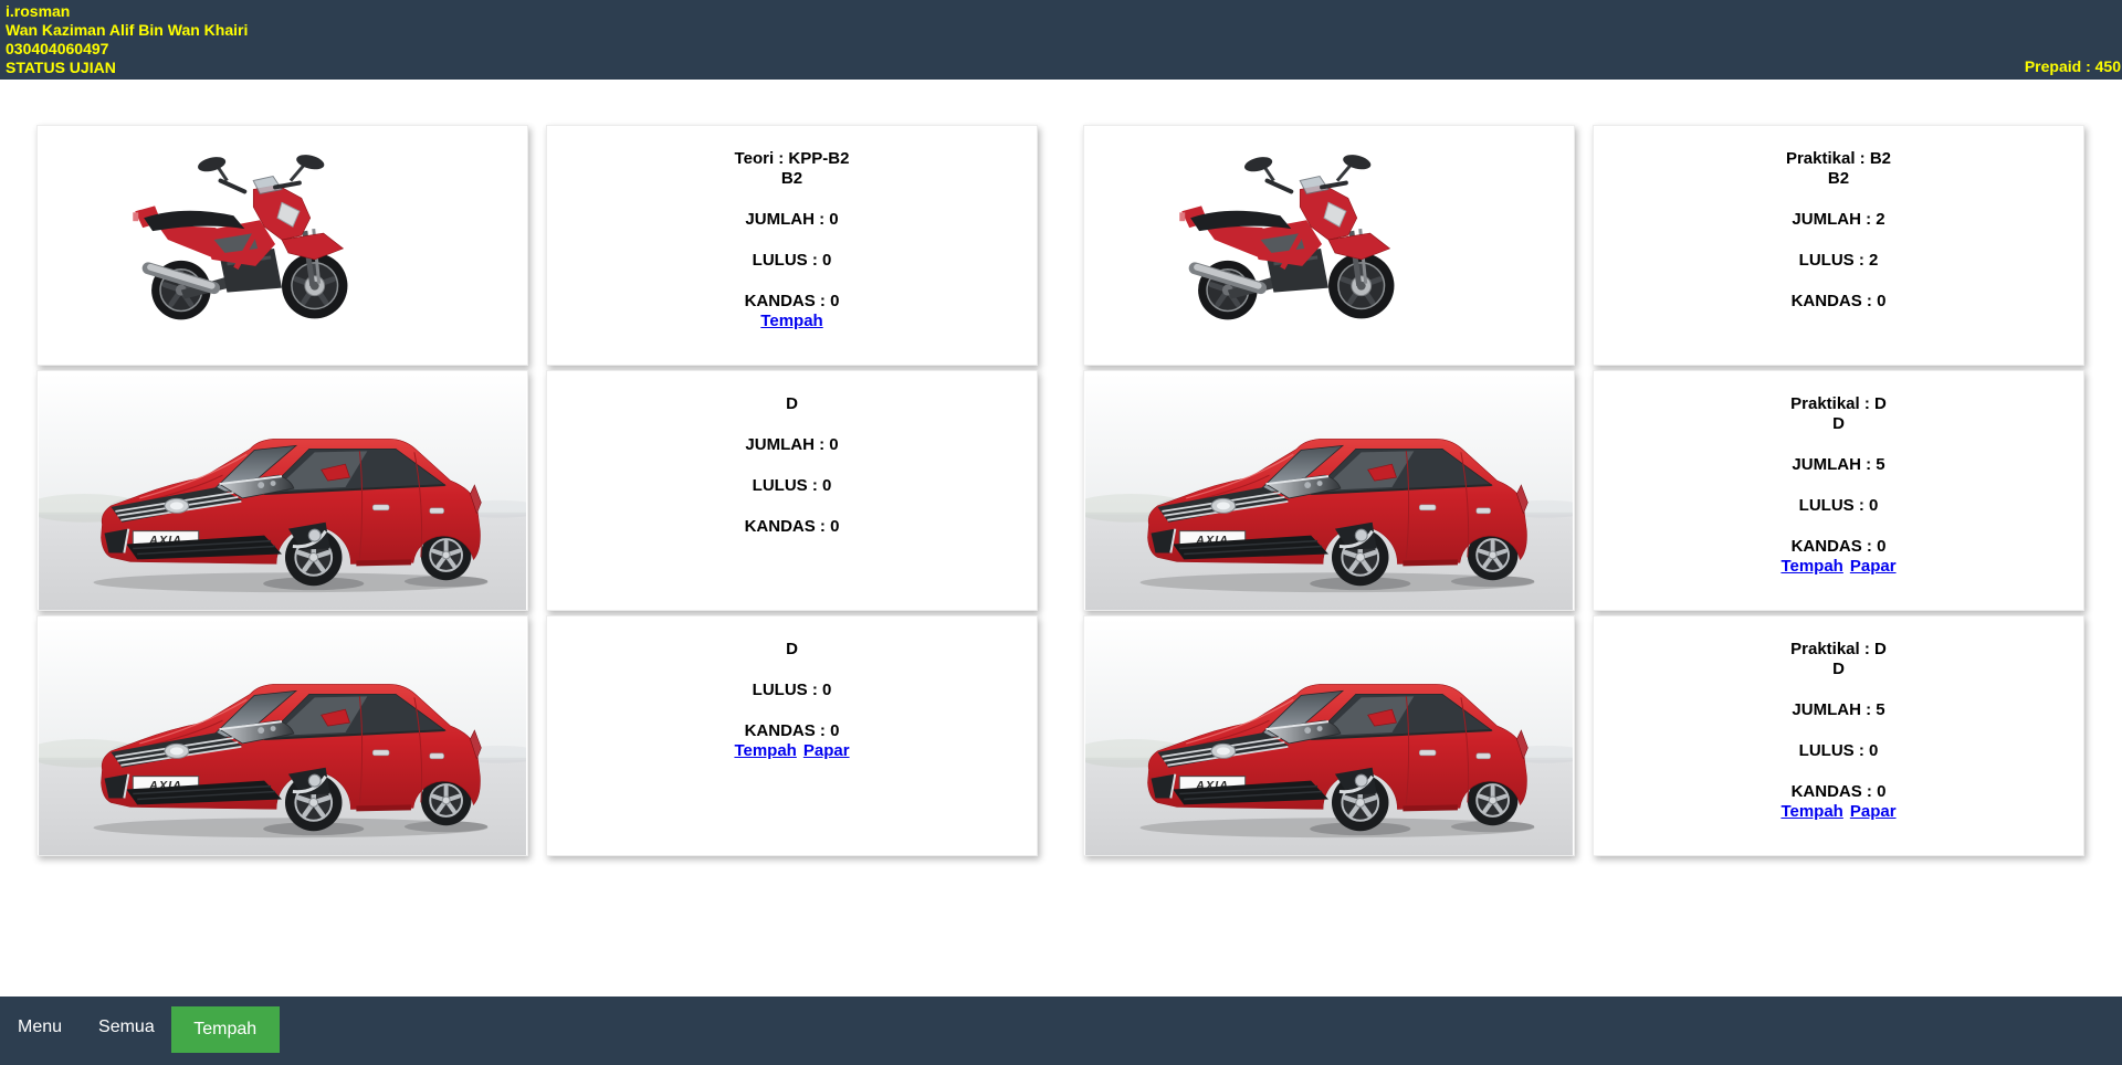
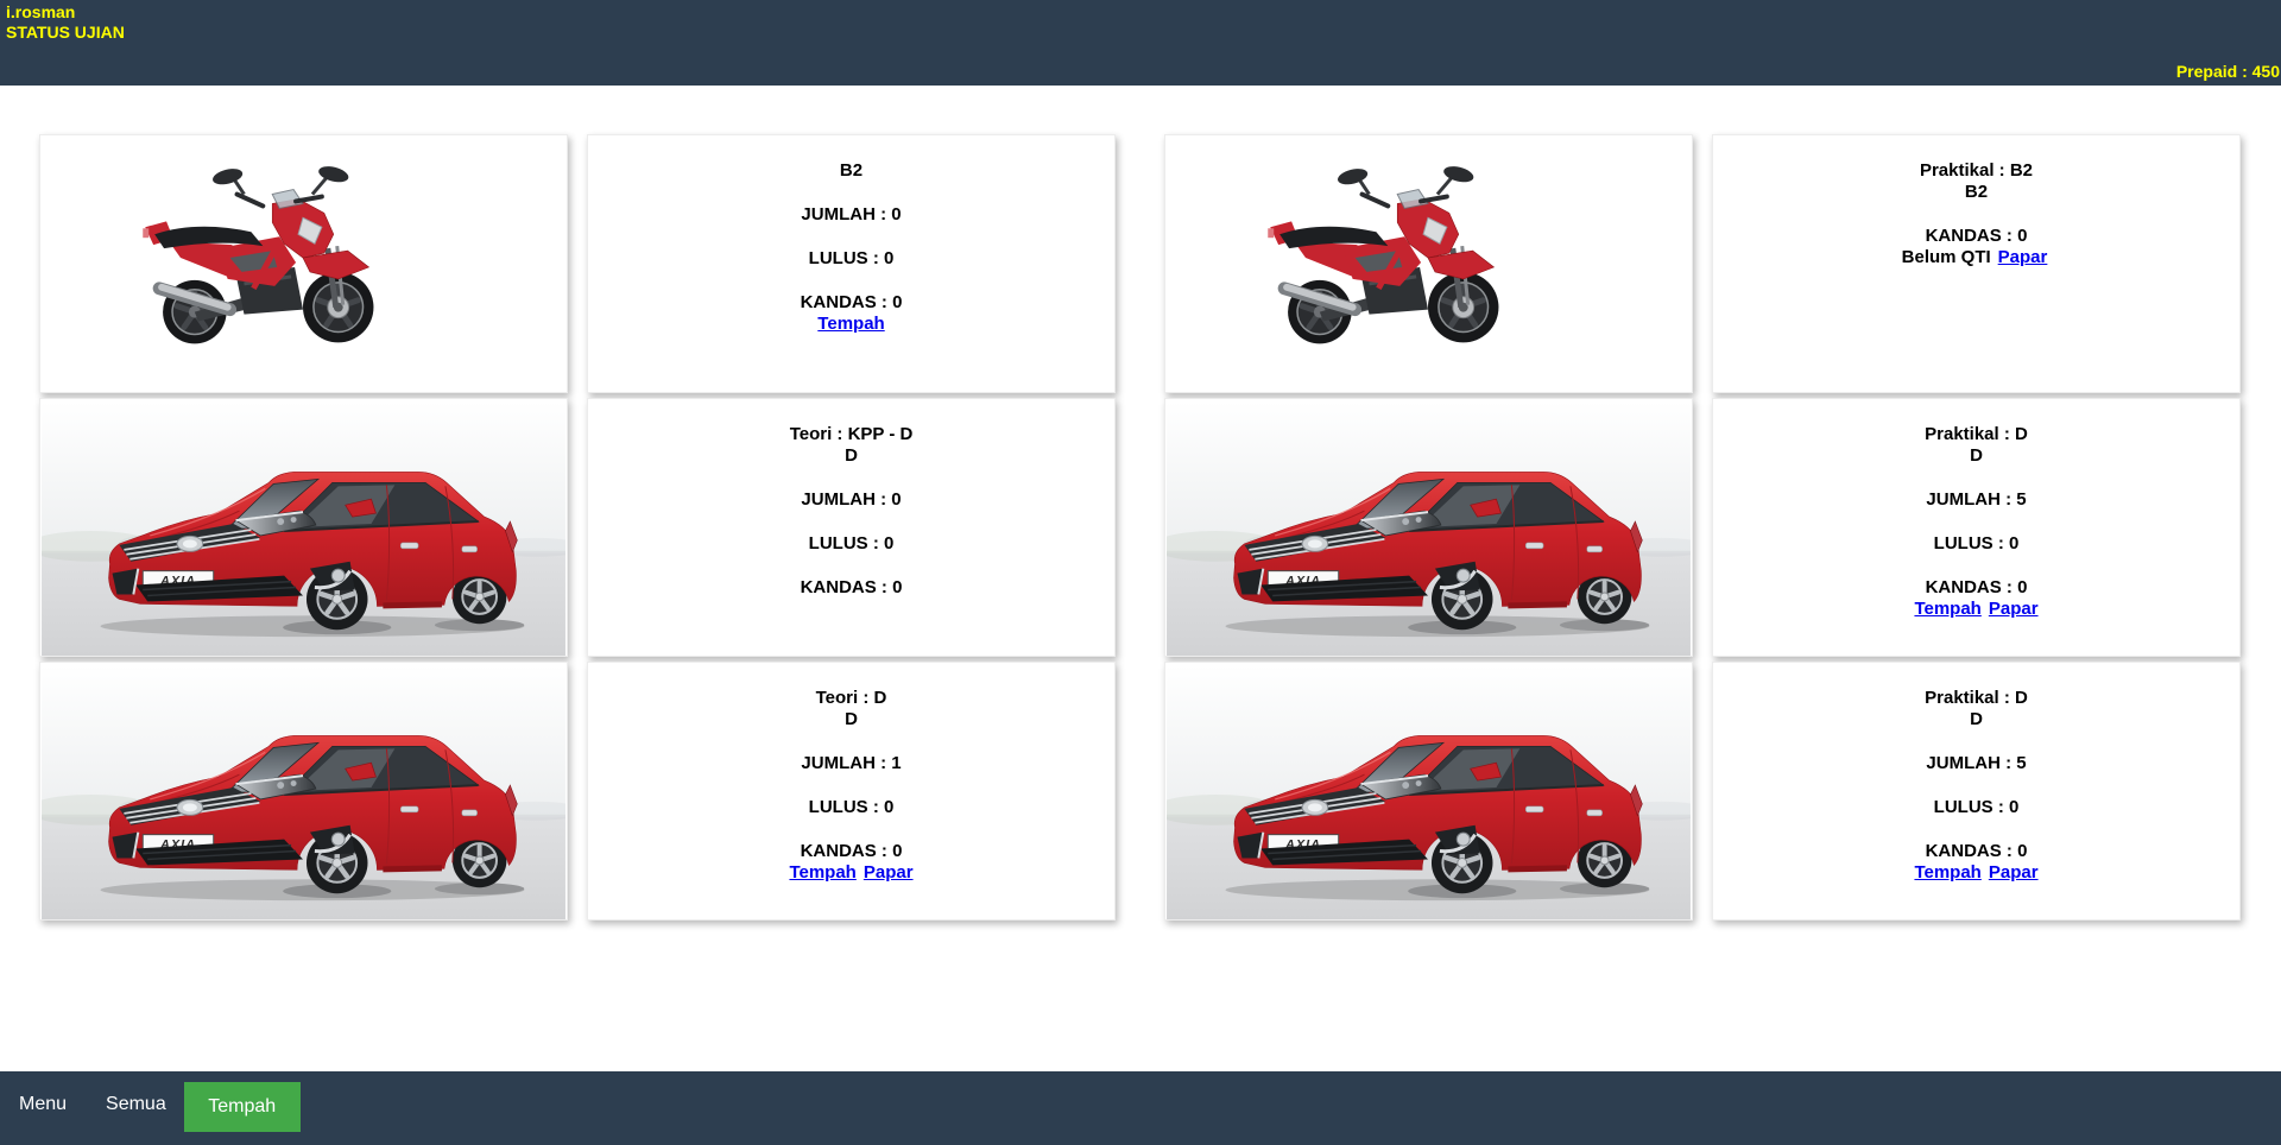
  i.rosman
- Wan Kaziman Alif Bin Wan Khairi
- 030404060497
  STATUS UJIAN
  Prepaid : 450
- Teori : KPP-B2
  B2
  JUMLAH : 0
  LULUS : 0
  KANDAS : 0
  Tempah
  Praktikal : B2
  B2
- JUMLAH : 2
- LULUS : 2
  KANDAS : 0
+ Belum QTI Papar
+ Teori : KPP - D
  D
  JUMLAH : 0
  LULUS : 0
  KANDAS : 0
  Praktikal : D
  D
  JUMLAH : 5
  LULUS : 0
  KANDAS : 0
  Tempah Papar
+ Teori : D
  D
+ JUMLAH : 1
  LULUS : 0
  KANDAS : 0
  Tempah Papar
  Praktikal : D
  D
  JUMLAH : 5
  LULUS : 0
  KANDAS : 0
  Tempah Papar
  Menu
  Semua
  Tempah
